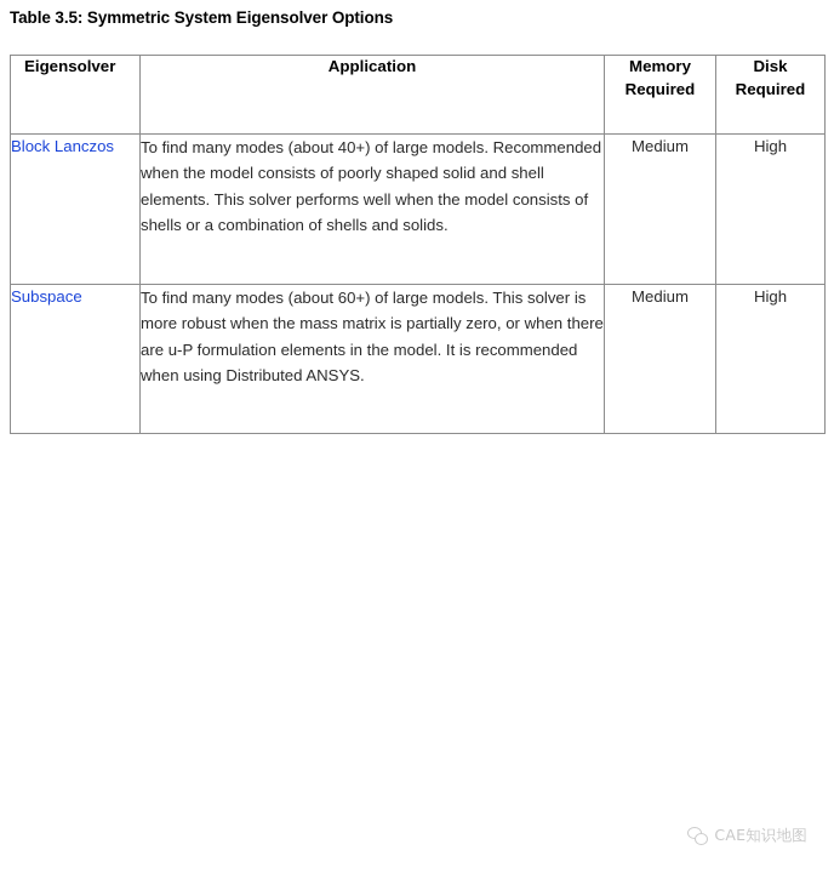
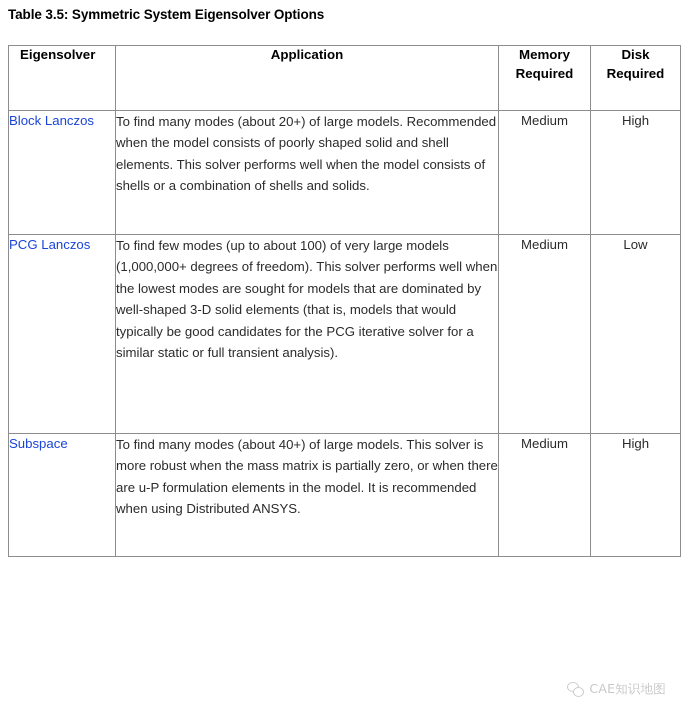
  Table 3.5: Symmetric System Eigensolver Options
  Eigensolver	Application	Memory Required	Disk Required
- Block Lanczos	To find many modes (about 40+) of large models. Recommended when the model consists of poorly shaped solid and shell elements. This solver performs well when the model consists of shells or a combination of shells and solids.	Medium	High
+ Block Lanczos	To find many modes (about 20+) of large models. Recommended when the model consists of poorly shaped solid and shell elements. This solver performs well when the model consists of shells or a combination of shells and solids.	Medium	High
+ PCG Lanczos	To find few modes (up to about 100) of very large models (1,000,000+ degrees of freedom). This solver performs well when the lowest modes are sought for models that are dominated by well-shaped 3-D solid elements (that is, models that would typically be good candidates for the PCG iterative solver for a similar static or full transient analysis).	Medium	Low
- Subspace	To find many modes (about 60+) of large models. This solver is more robust when the mass matrix is partially zero, or when there are u-P formulation elements in the model. It is recommended when using Distributed ANSYS.	Medium	High
+ Subspace	To find many modes (about 40+) of large models. This solver is more robust when the mass matrix is partially zero, or when there are u-P formulation elements in the model. It is recommended when using Distributed ANSYS.	Medium	High
  CAE知识地图
